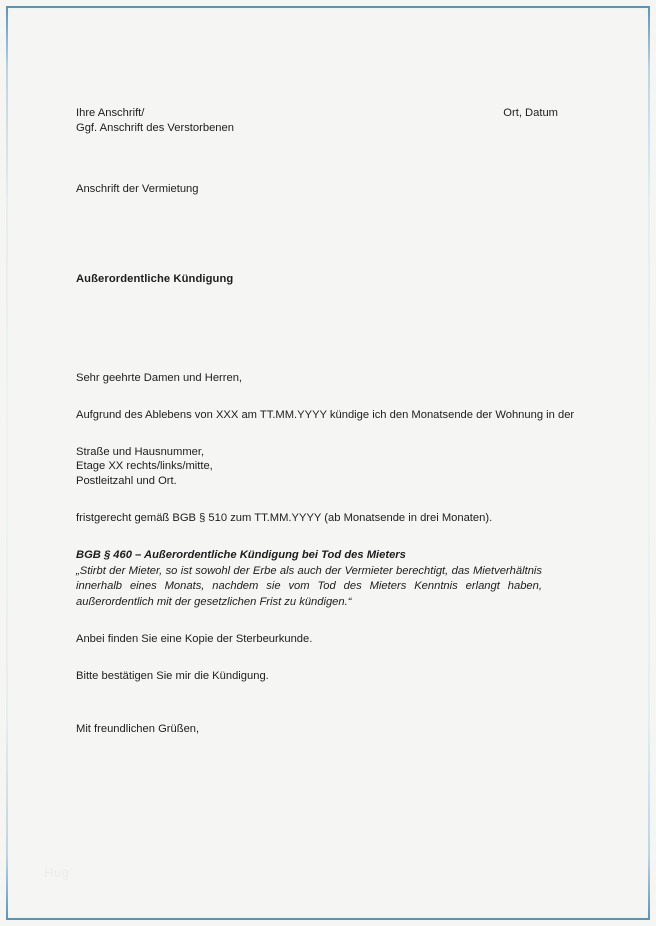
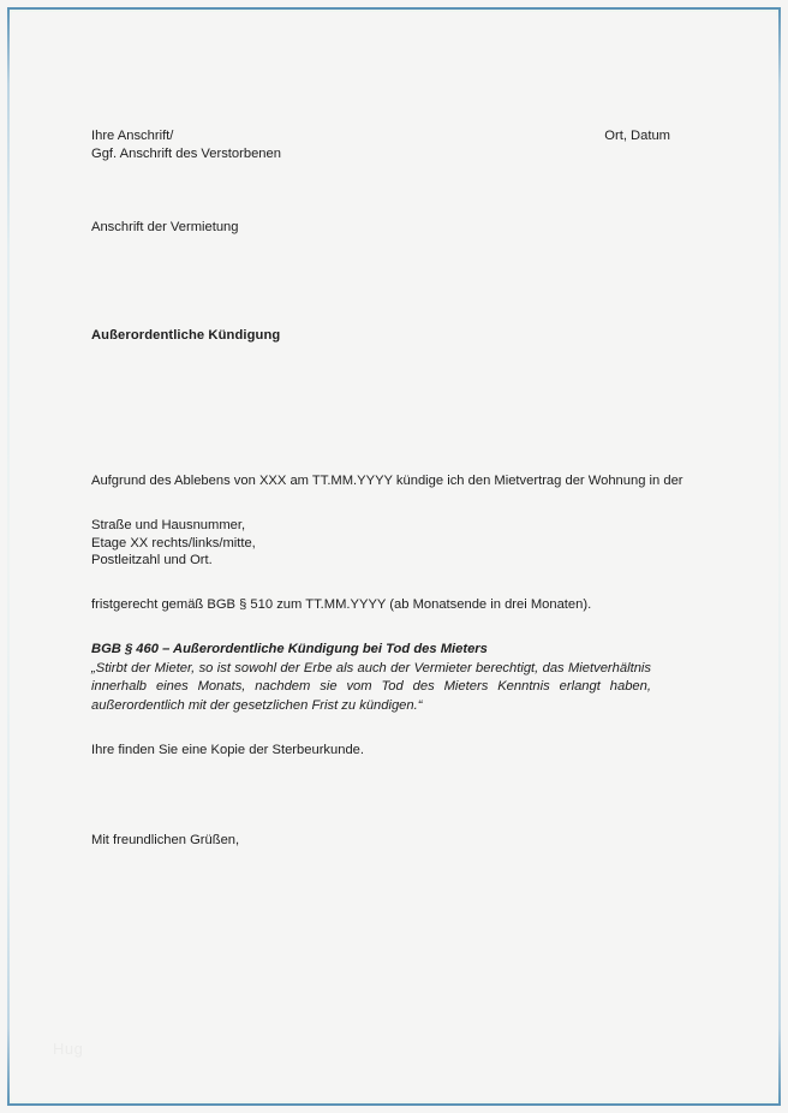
  Ihre Anschrift/
  Ggf. Anschrift des Verstorbenen
  Ort, Datum
  Anschrift der Vermietung
  Außerordentliche Kündigung
- Sehr geehrte Damen und Herren,
- Aufgrund des Ablebens von XXX am TT.MM.YYYY kündige ich den Monatsende der Wohnung in der
+ Aufgrund des Ablebens von XXX am TT.MM.YYYY kündige ich den Mietvertrag der Wohnung in der
  Straße und Hausnummer,
  Etage XX rechts/links/mitte,
  Postleitzahl und Ort.
  fristgerecht gemäß BGB § 510 zum TT.MM.YYYY (ab Monatsende in drei Monaten).
  BGB § 460 – Außerordentliche Kündigung bei Tod des Mieters
  „Stirbt der Mieter, so ist sowohl der Erbe als auch der Vermieter berechtigt, das Mietverhältnis innerhalb eines Monats, nachdem sie vom Tod des Mieters Kenntnis erlangt haben, außerordentlich mit der gesetzlichen Frist zu kündigen.“
- Anbei finden Sie eine Kopie der Sterbeurkunde.
+ Ihre finden Sie eine Kopie der Sterbeurkunde.
- Bitte bestätigen Sie mir die Kündigung.
  Mit freundlichen Grüßen,
